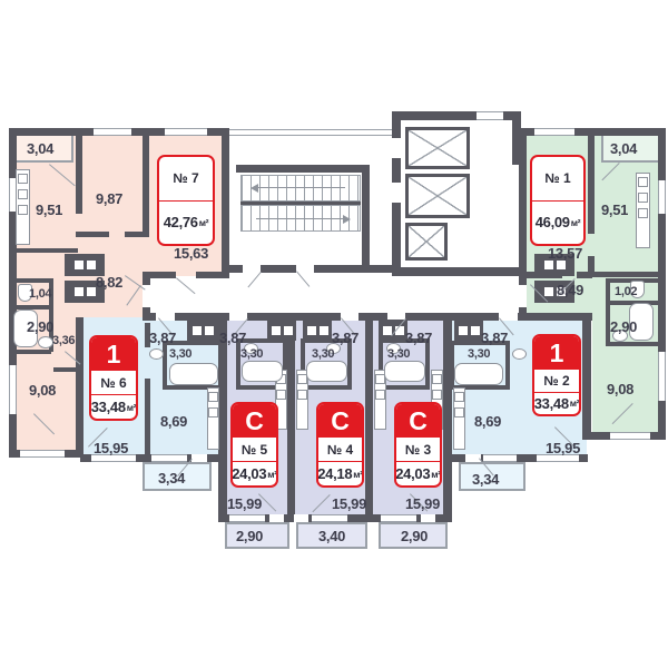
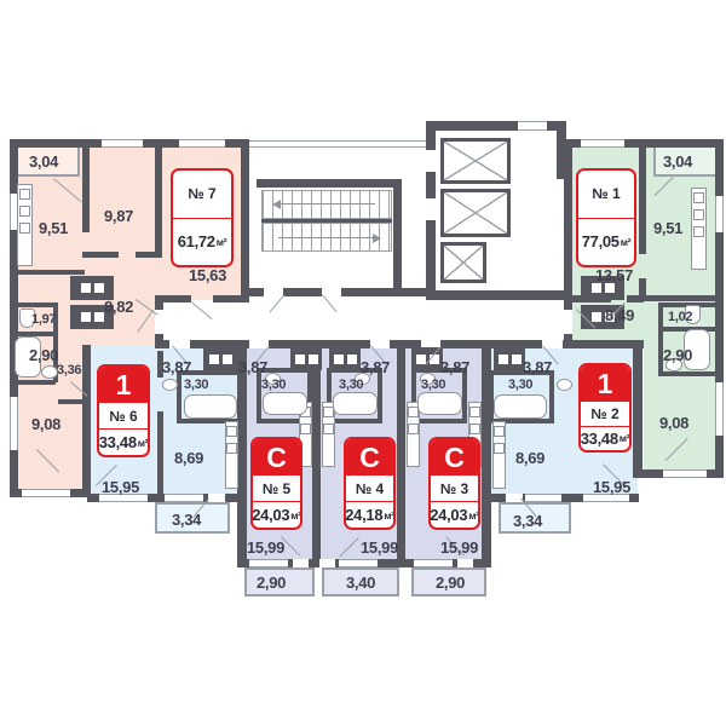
  3,04
  9,51
  9,87
  15,63
  8,82
- 1,04
+ 1,97
  2,90
  3,36
  9,08
  3,87
  3,30
  8,69
  15,95
  3,34
  3,87
  3,30
  15,99
  2,90
  3,87
  3,30
  15,99
  3,40
  3,87
  3,30
  15,99
  2,90
  3,87
  3,30
  8,69
  15,95
  3,34
  3,04
  9,51
  13,57
  8,49
  1,02
  2,90
  9,08
  № 7
- 42,76
+ 61,72
  м²
  № 1
- 46,09
+ 77,05
  м²
  1
  № 6
  33,48
  м²
  1
  № 2
  33,48
  м²
  С
  № 5
  24,03
  м²
  С
  № 4
  24,18
  м²
  С
  № 3
  24,03
  м²
